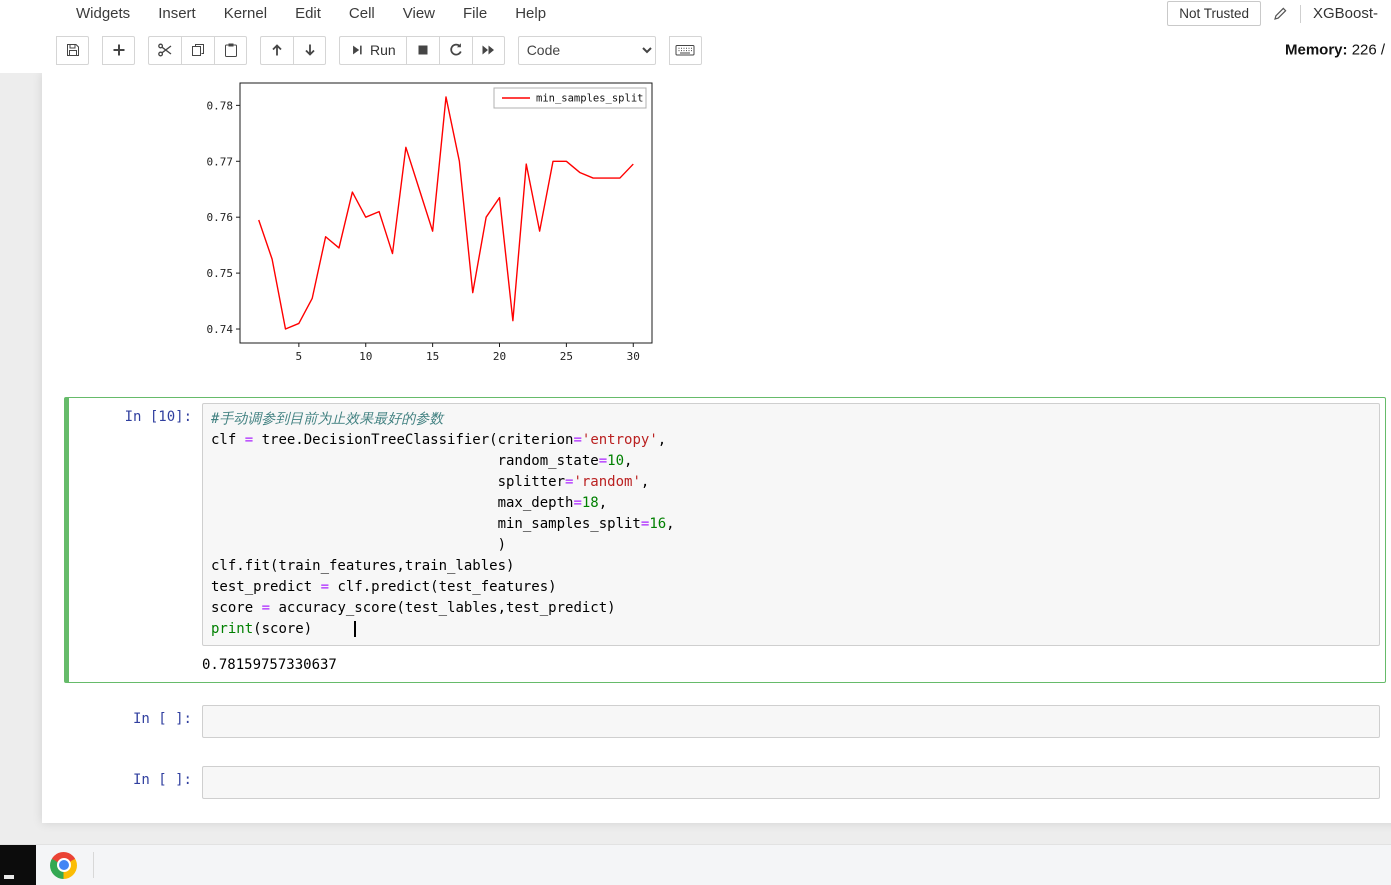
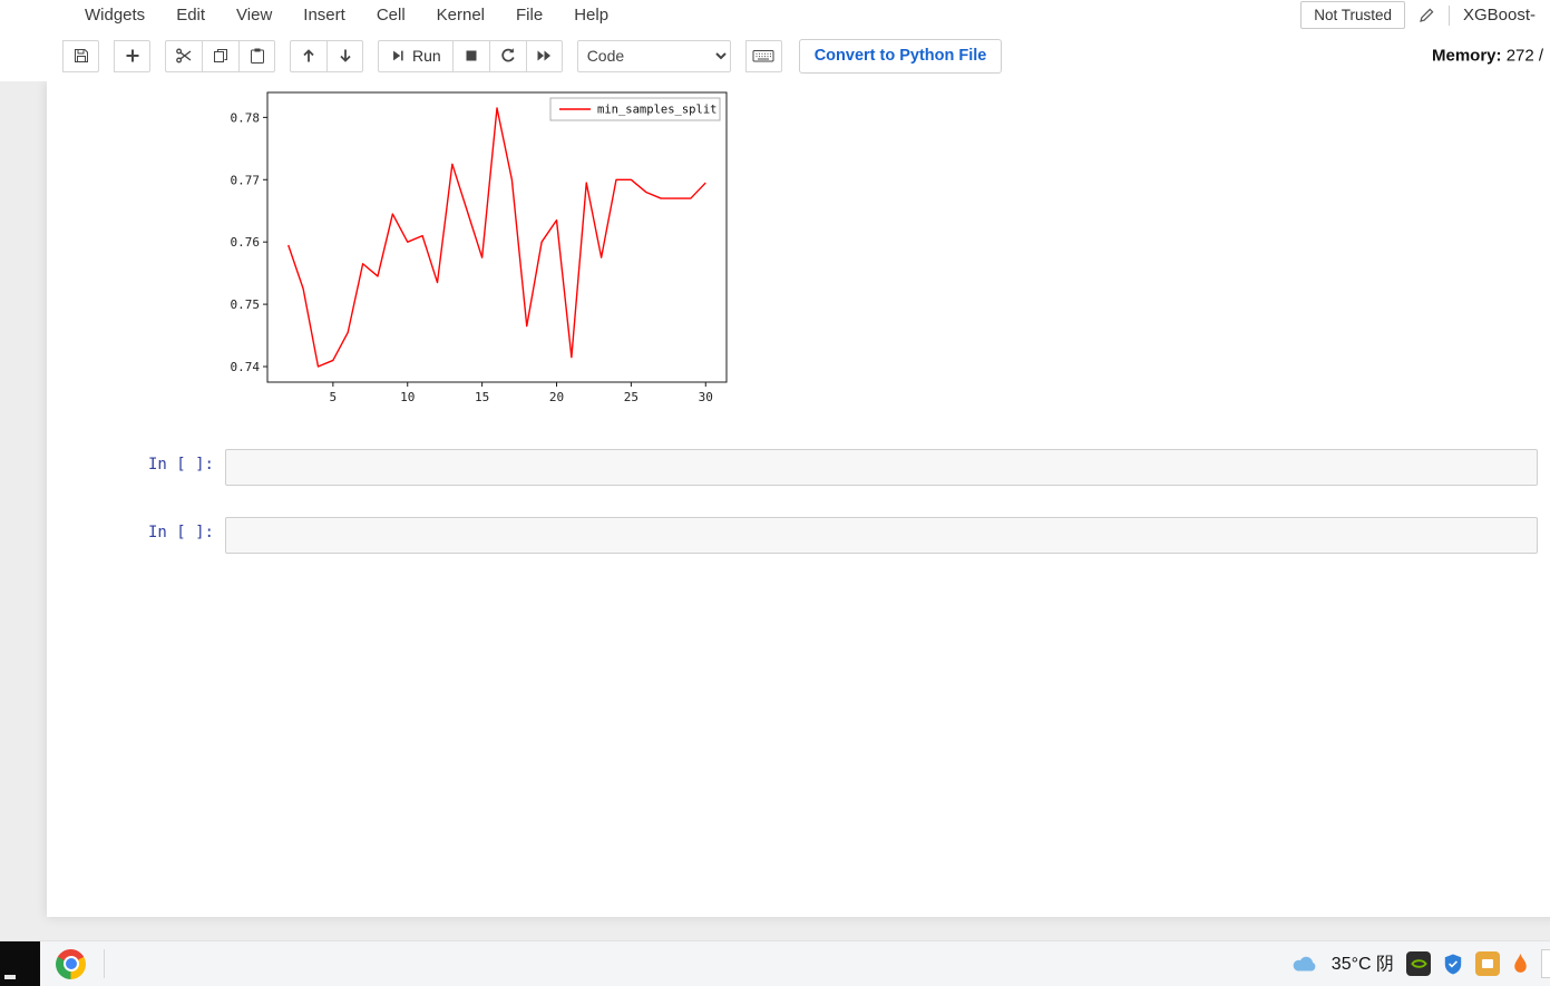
  Widgets
- Insert
+ Edit
- Kernel
+ View
- Edit
+ Insert
  Cell
- View
+ Kernel
  File
  Help
  Not Trusted
  XGBoost-
  Run
  Code
+ Convert to Python File
- Memory: 226 /
+ Memory: 272 /
  0.74
  0.75
  0.76
  0.77
  0.78
  5
  10
  15
  20
  25
  30
  min_samples_split
- In [10]:
- #手动调参到目前为止效果最好的参数
- clf = tree.DecisionTreeClassifier(criterion='entropy',
- random_state=10,
- splitter='random',
- max_depth=18,
- min_samples_split=16,
- )
- clf.fit(train_features,train_lables)
- test_predict = clf.predict(test_features)
- score = accuracy_score(test_lables,test_predict)
- print(score)
- 0.78159757330637
  In [ ]:
  In [ ]:
+ 35°C 阴
